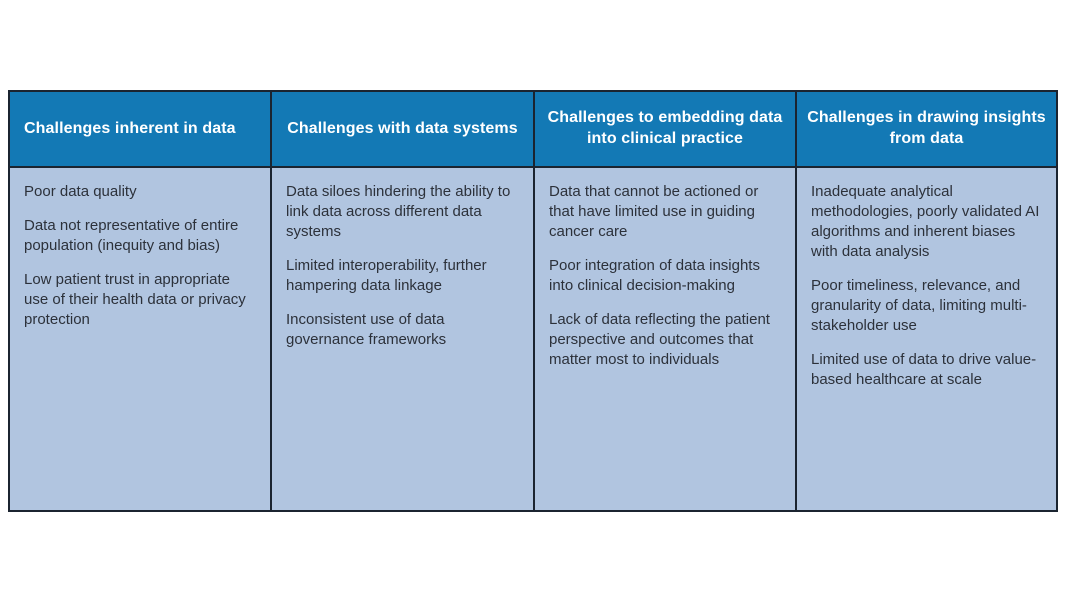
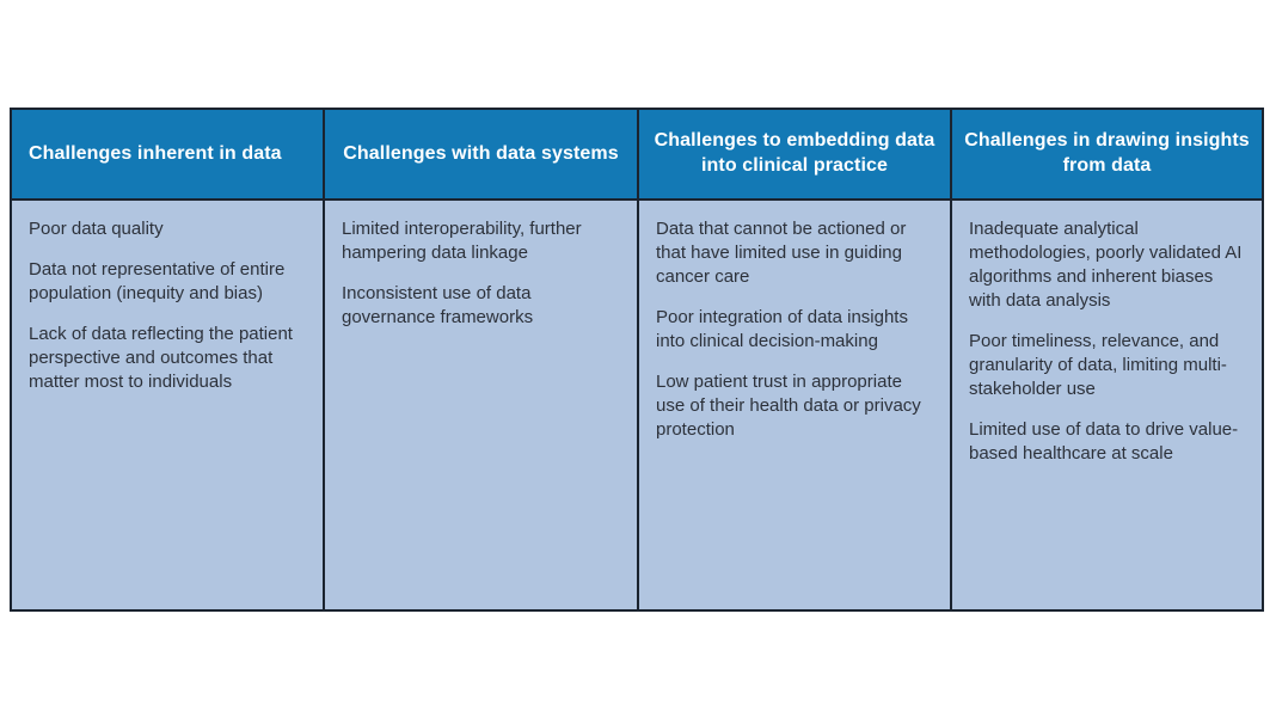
  Challenges inherent in data
  Challenges with data systems
  Challenges to embedding data into clinical practice
  Challenges in drawing insights from data
  Poor data quality
  Data not representative of entire population (inequity and bias)
- Low patient trust in appropriate use of their health data or privacy protection
+ Lack of data reflecting the patient perspective and outcomes that matter most to individuals
- Data siloes hindering the ability to link data across different data systems
  Limited interoperability, further hampering data linkage
  Inconsistent use of data governance frameworks
  Data that cannot be actioned or that have limited use in guiding cancer care
  Poor integration of data insights into clinical decision-making
- Lack of data reflecting the patient perspective and outcomes that matter most to individuals
+ Low patient trust in appropriate use of their health data or privacy protection
  Inadequate analytical methodologies, poorly validated AI algorithms and inherent biases with data analysis
  Poor timeliness, relevance, and granularity of data, limiting multi-stakeholder use
  Limited use of data to drive value-based healthcare at scale
